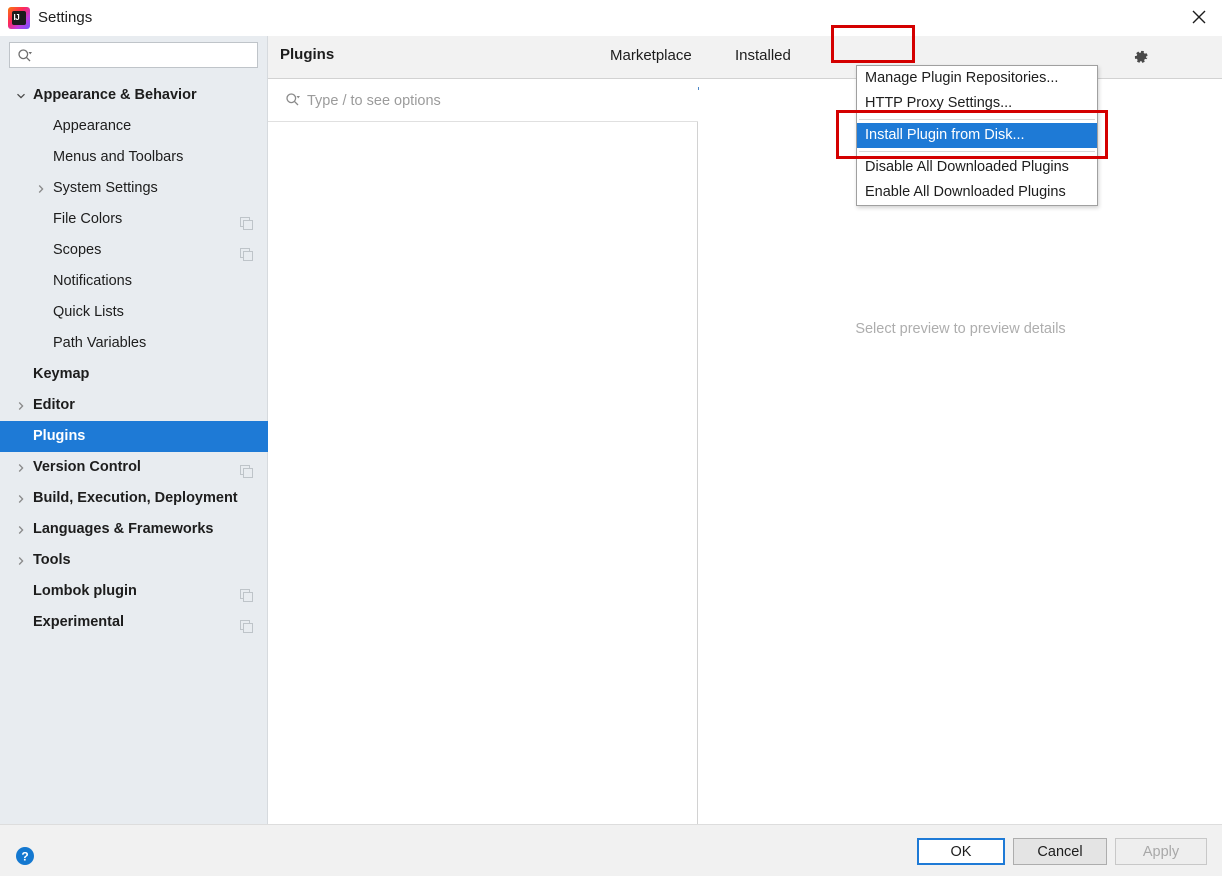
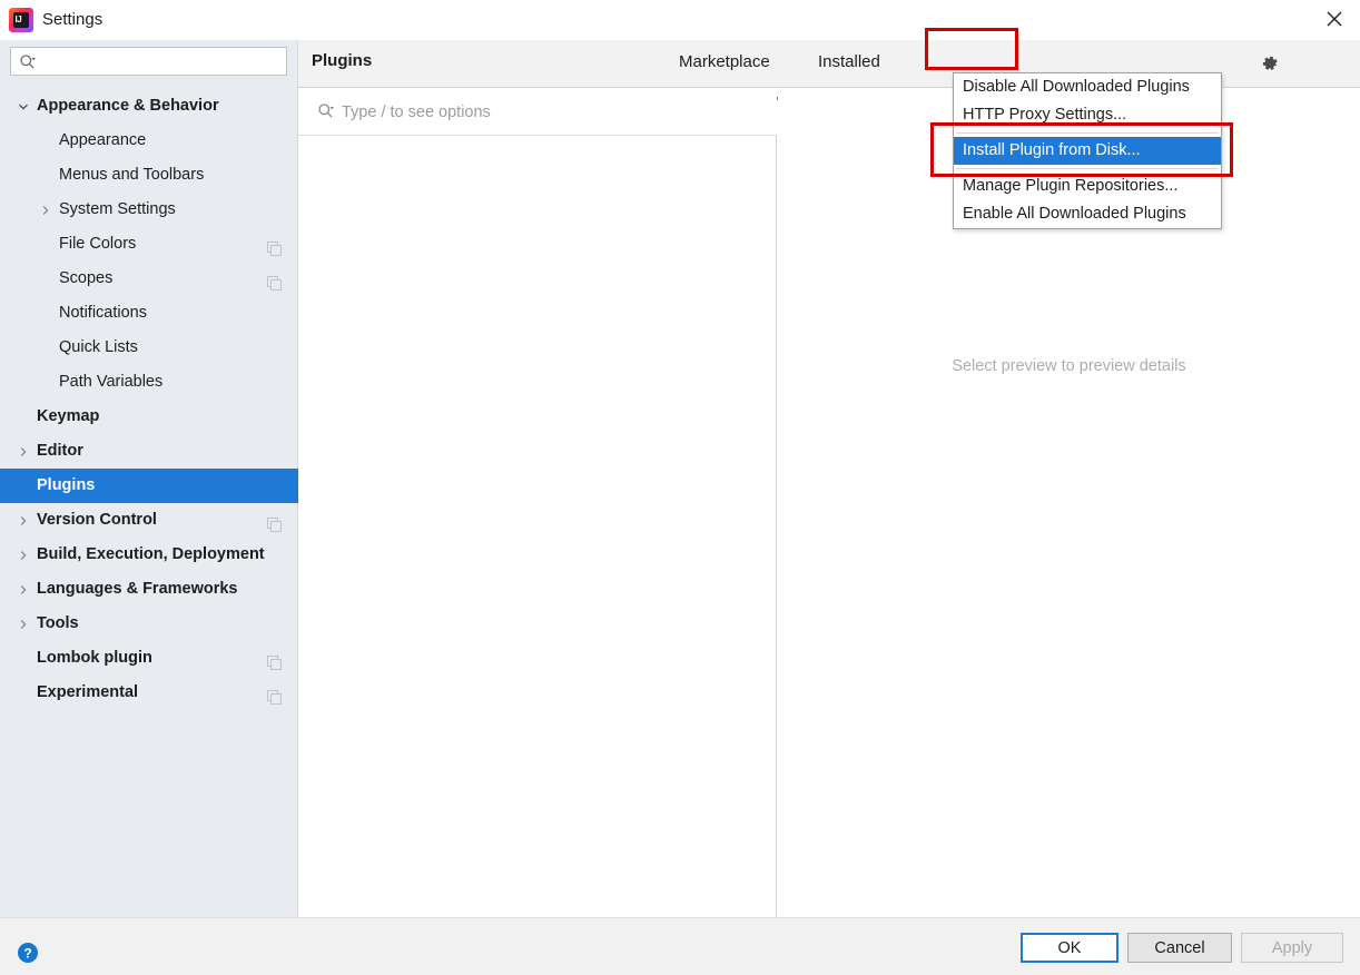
  IJ
  Settings
  Appearance & Behavior
  Appearance
  Menus and Toolbars
  System Settings
  File Colors
  Scopes
  Notifications
  Quick Lists
  Path Variables
  Keymap
  Editor
  Plugins
  Version Control
  Build, Execution, Deployment
  Languages & Frameworks
  Tools
  Lombok plugin
  Experimental
  Plugins
  Marketplace
  Installed
  Type / to see options
  Select preview to preview details
- Manage Plugin Repositories...
+ Disable All Downloaded Plugins
  HTTP Proxy Settings...
  Install Plugin from Disk...
- Disable All Downloaded Plugins
+ Manage Plugin Repositories...
  Enable All Downloaded Plugins
  ?
  OK
  Cancel
  Apply
